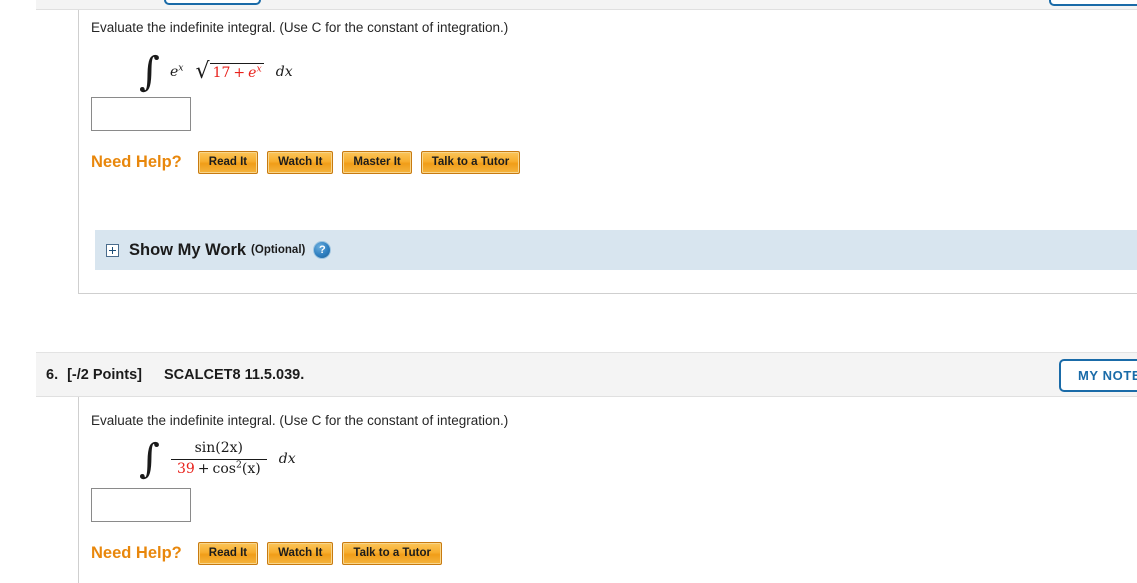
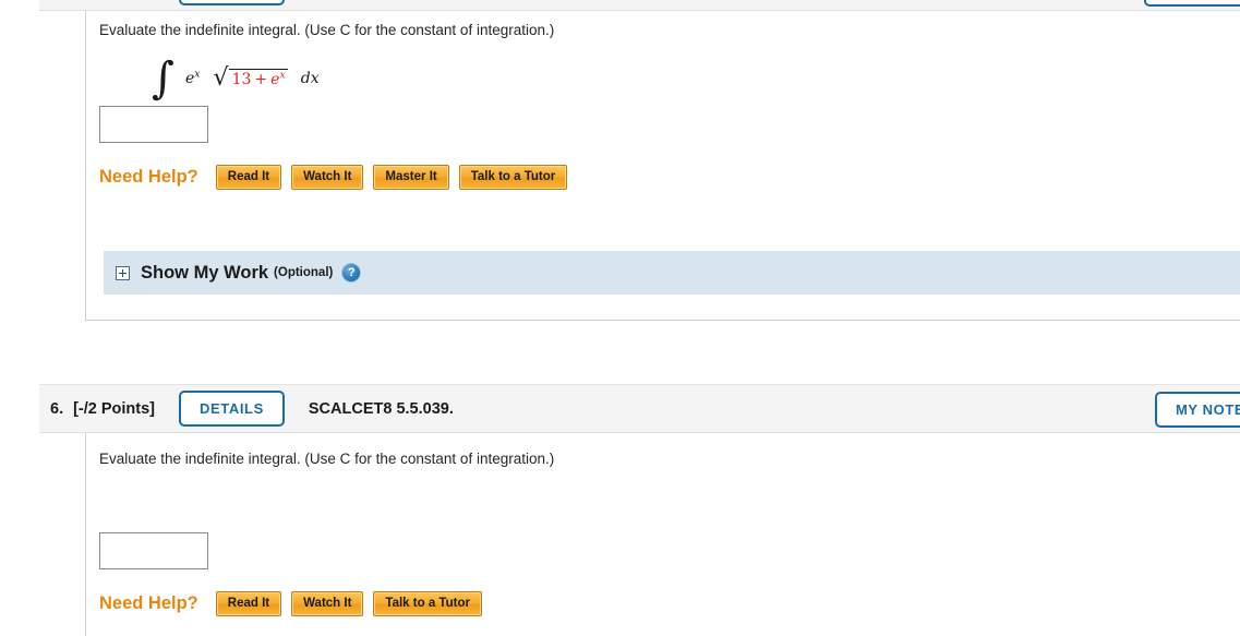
  Evaluate the indefinite integral. (Use C for the constant of integration.)
- ∫ ex √ 17 + ex dx
+ ∫ ex √ 13 + ex dx
  Need Help?
  Read It
  Watch It
  Master It
  Talk to a Tutor
  Show My Work
  (Optional)
  ?
  6.
  [-/2 Points]
+ DETAILS
- SCALCET8 11.5.039.
+ SCALCET8 5.5.039.
  MY NOT
  Evaluate the indefinite integral. (Use C for the constant of integration.)
- ∫
- sin(2x)
- 39 + cos2(x)
- dx
  Need Help?
  Read It
  Watch It
  Talk to a Tutor
